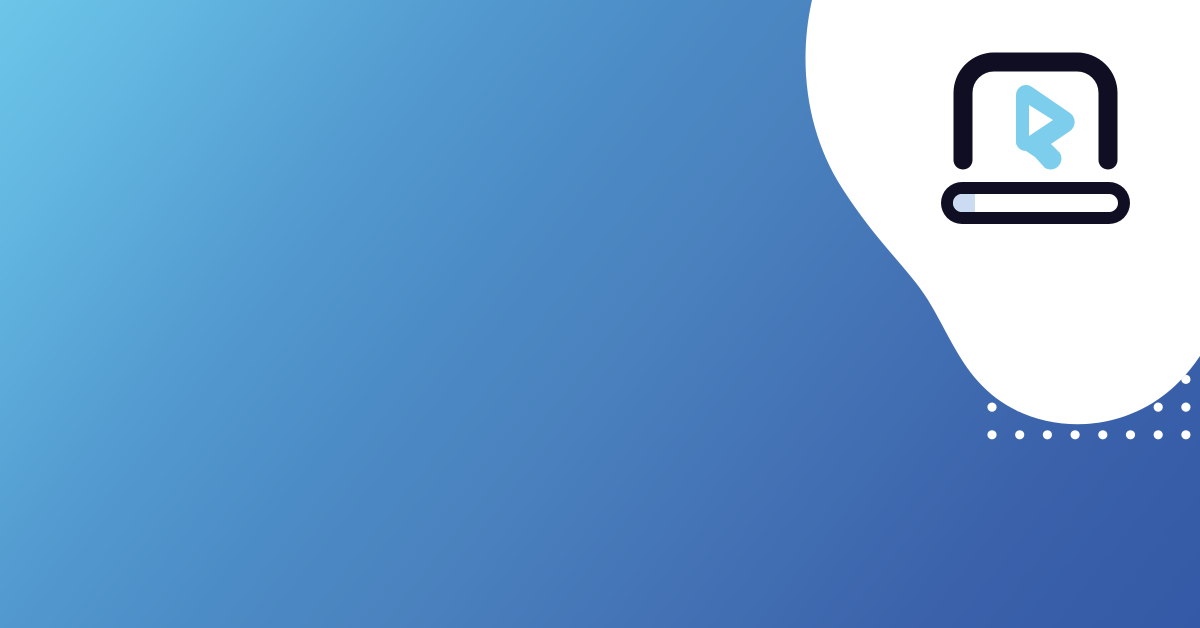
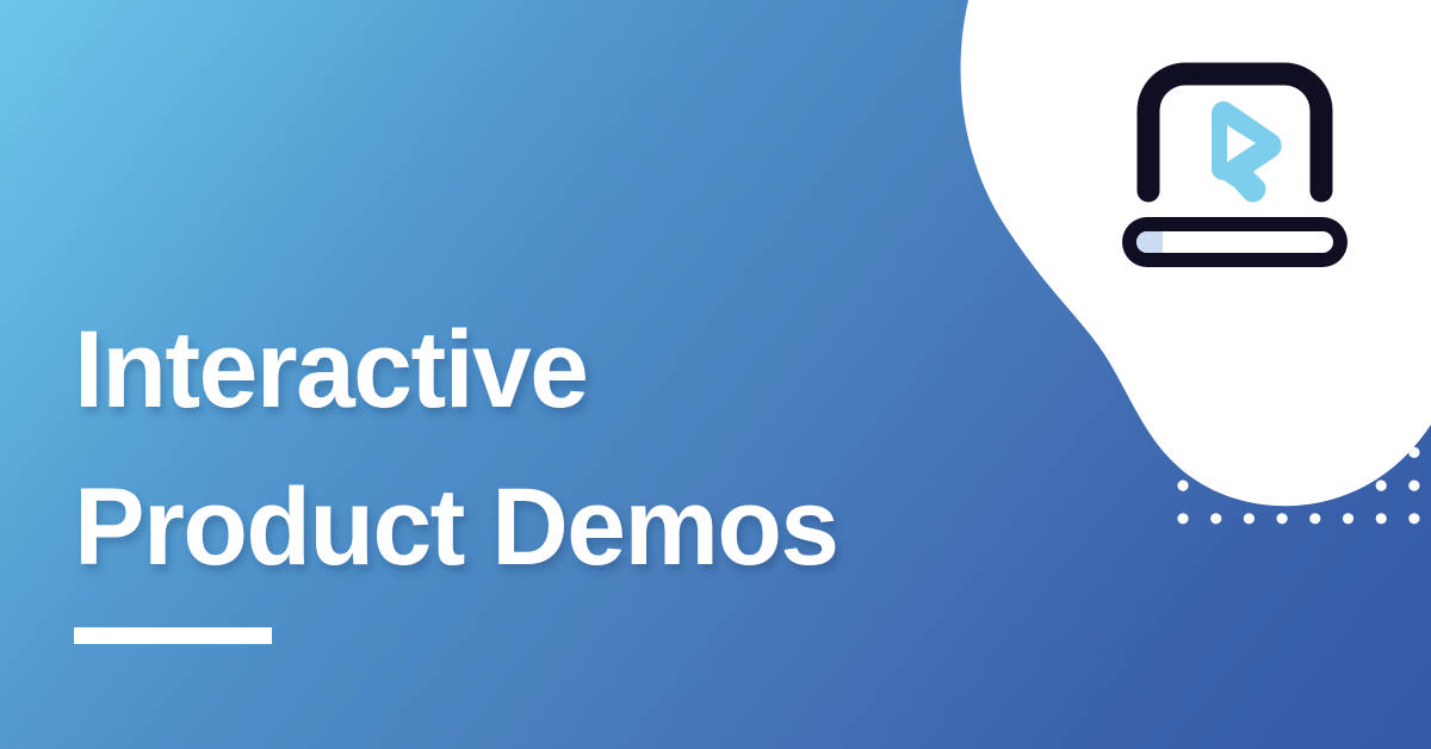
+ Interactive
+ Product Demos
